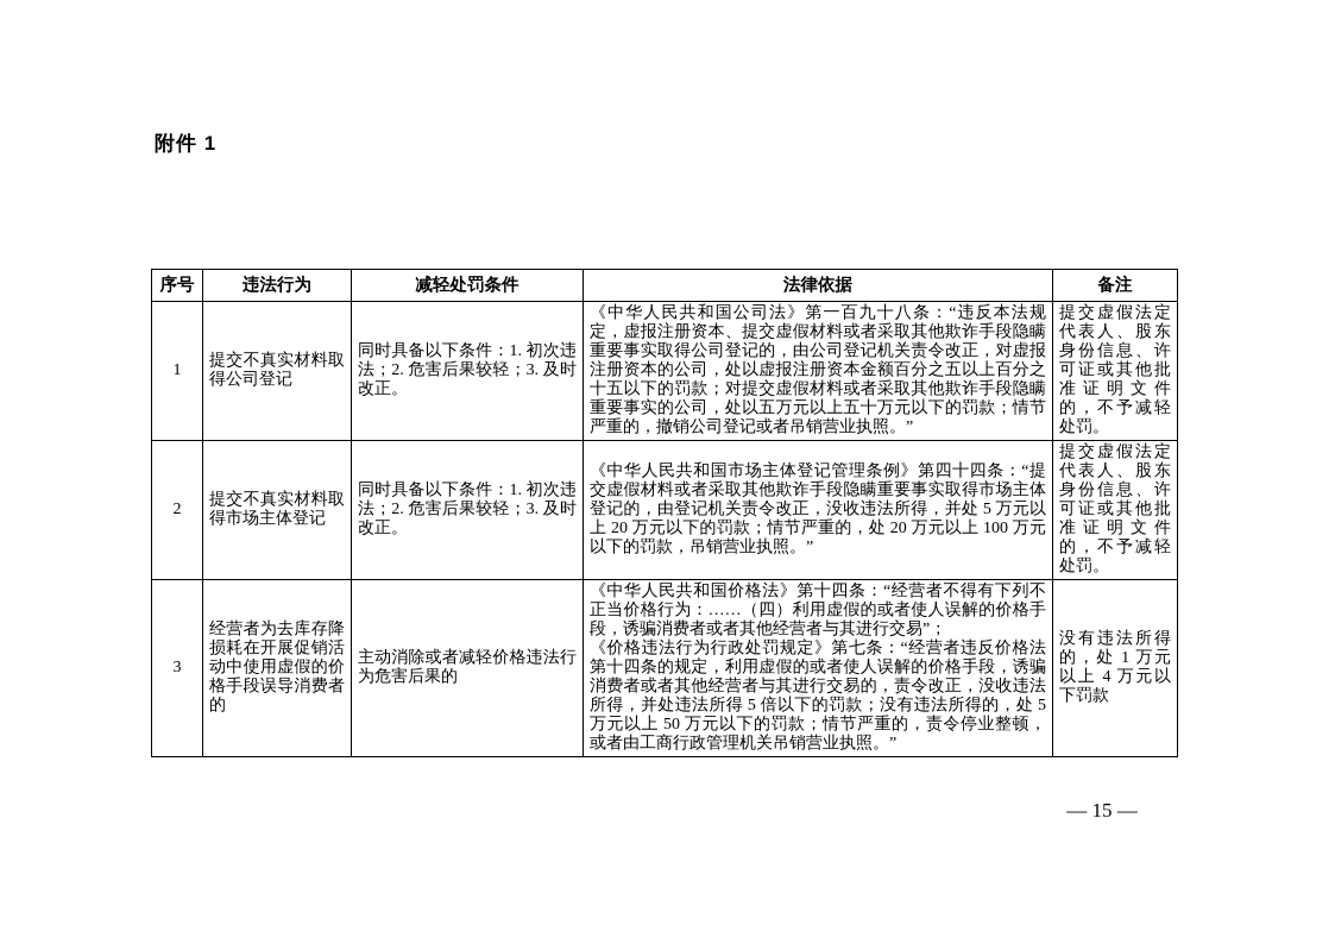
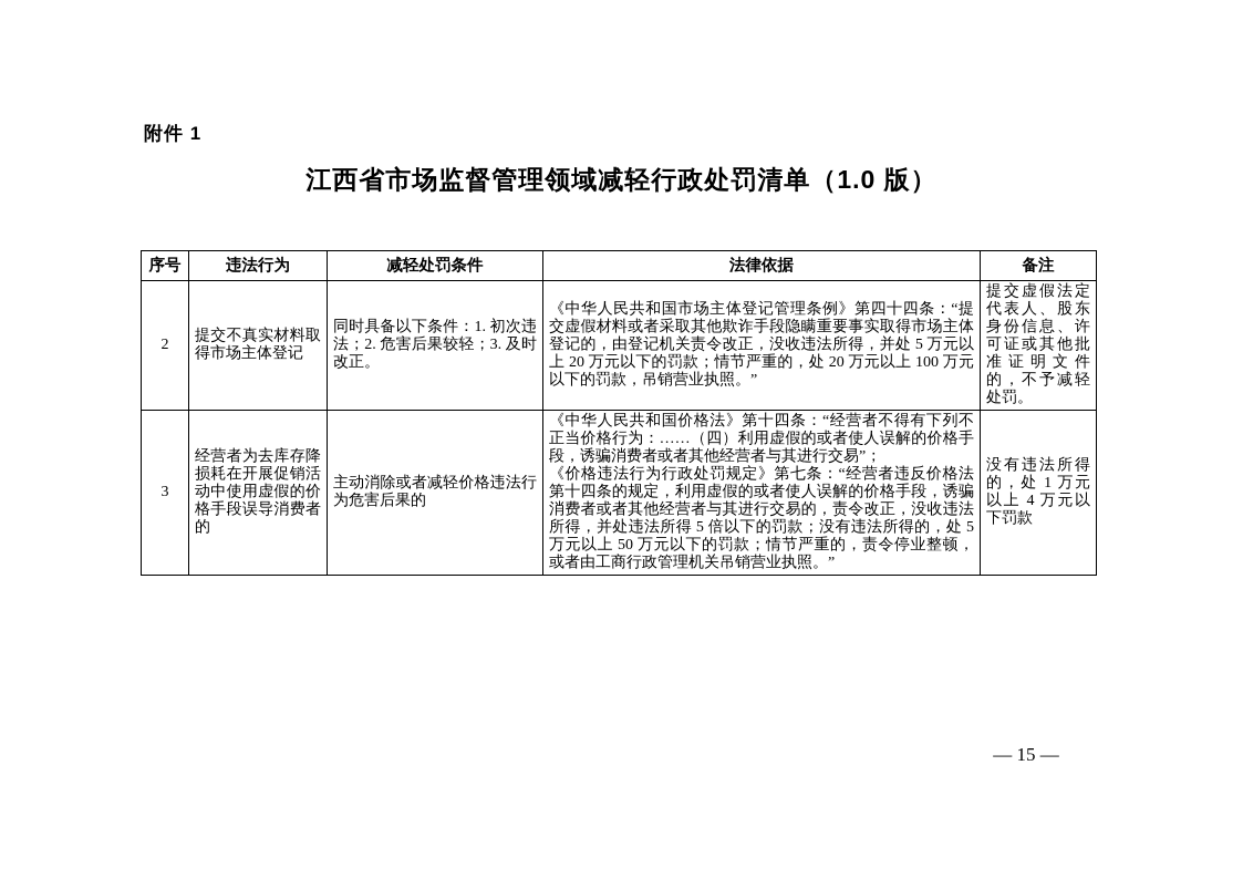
  附件 1
+ 江西省市场监督管理领域减轻行政处罚清单（1.0 版）
  序号	违法行为	减轻处罚条件	法律依据	备注
- 1	提交不真实材料取得公司登记	同时具备以下条件：1. 初次违法；2. 危害后果较轻；3. 及时改正。	《中华人民共和国公司法》第一百九十八条：“违反本法规定，虚报注册资本、提交虚假材料或者采取其他欺诈手段隐瞒重要事实取得公司登记的，由公司登记机关责令改正，对虚报注册资本的公司，处以虚报注册资本金额百分之五以上百分之十五以下的罚款；对提交虚假材料或者采取其他欺诈手段隐瞒重要事实的公司，处以五万元以上五十万元以下的罚款；情节严重的，撤销公司登记或者吊销营业执照。”	提交虚假法定代表人、股东身份信息、许可证或其他批准证明文件的，不予减轻处罚。
  2	提交不真实材料取得市场主体登记	同时具备以下条件：1. 初次违法；2. 危害后果较轻；3. 及时改正。	《中华人民共和国市场主体登记管理条例》第四十四条：“提交虚假材料或者采取其他欺诈手段隐瞒重要事实取得市场主体登记的，由登记机关责令改正，没收违法所得，并处 5 万元以上 20 万元以下的罚款；情节严重的，处 20 万元以上 100 万元以下的罚款，吊销营业执照。”	提交虚假法定代表人、股东身份信息、许可证或其他批准证明文件的，不予减轻处罚。
  3	经营者为去库存降损耗在开展促销活动中使用虚假的价格手段误导消费者的	主动消除或者减轻价格违法行为危害后果的	《中华人民共和国价格法》第十四条：“经营者不得有下列不正当价格行为：……（四）利用虚假的或者使人误解的价格手段，诱骗消费者或者其他经营者与其进行交易”； 《价格违法行为行政处罚规定》第七条：“经营者违反价格法第十四条的规定，利用虚假的或者使人误解的价格手段，诱骗消费者或者其他经营者与其进行交易的，责令改正，没收违法所得，并处违法所得 5 倍以下的罚款；没有违法所得的，处 5 万元以上 50 万元以下的罚款；情节严重的，责令停业整顿，或者由工商行政管理机关吊销营业执照。”	没有违法所得的，处 1 万元以上 4 万元以下罚款
  — 15 —
